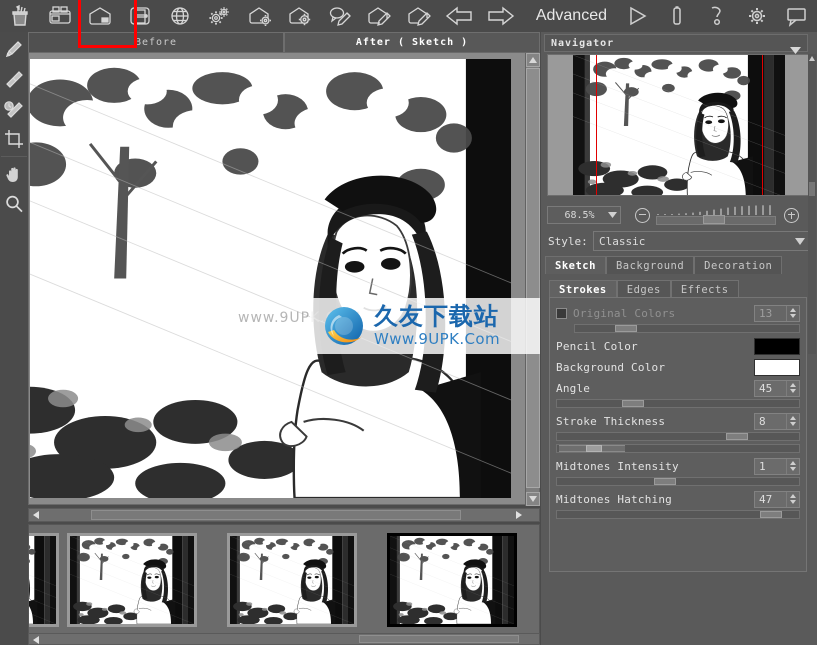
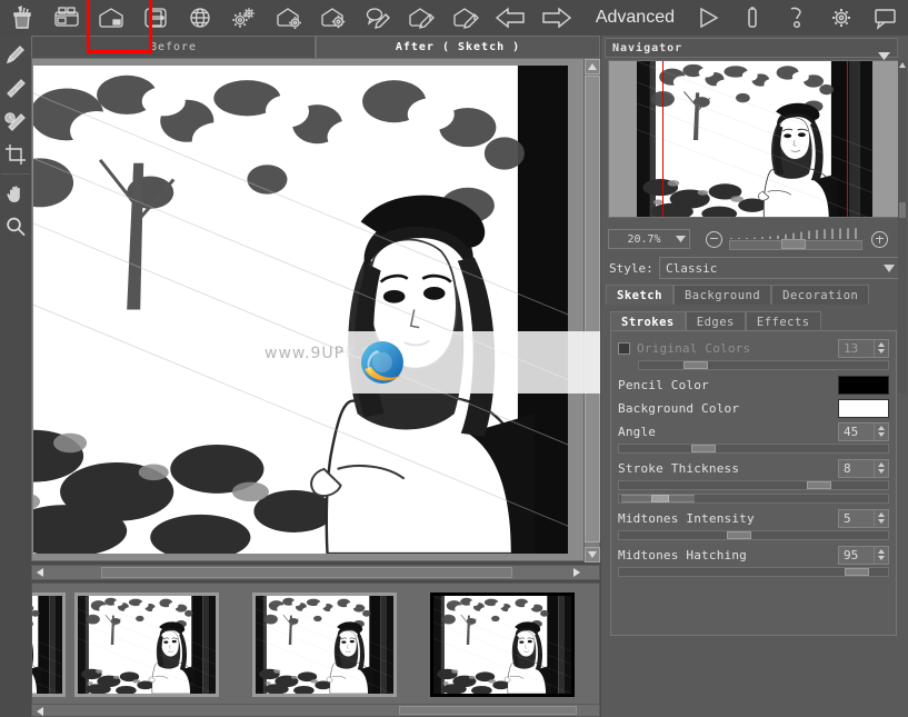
  Advanced
  Before
  After ( Sketch )
  Navigator
- 68.5%
+ 20.7%
  Style:
  Classic
  Sketch
  Background
  Decoration
  Strokes
  Edges
  Effects
  Original Colors
  13
  Pencil Color
  Background Color
  Angle
  45
  Stroke Thickness
  8
  Midtones Intensity
- 1
+ 5
  Midtones Hatching
- 47
+ 95
  www.9UPK.
- 久友下载站
- Www.9UPK.Com
